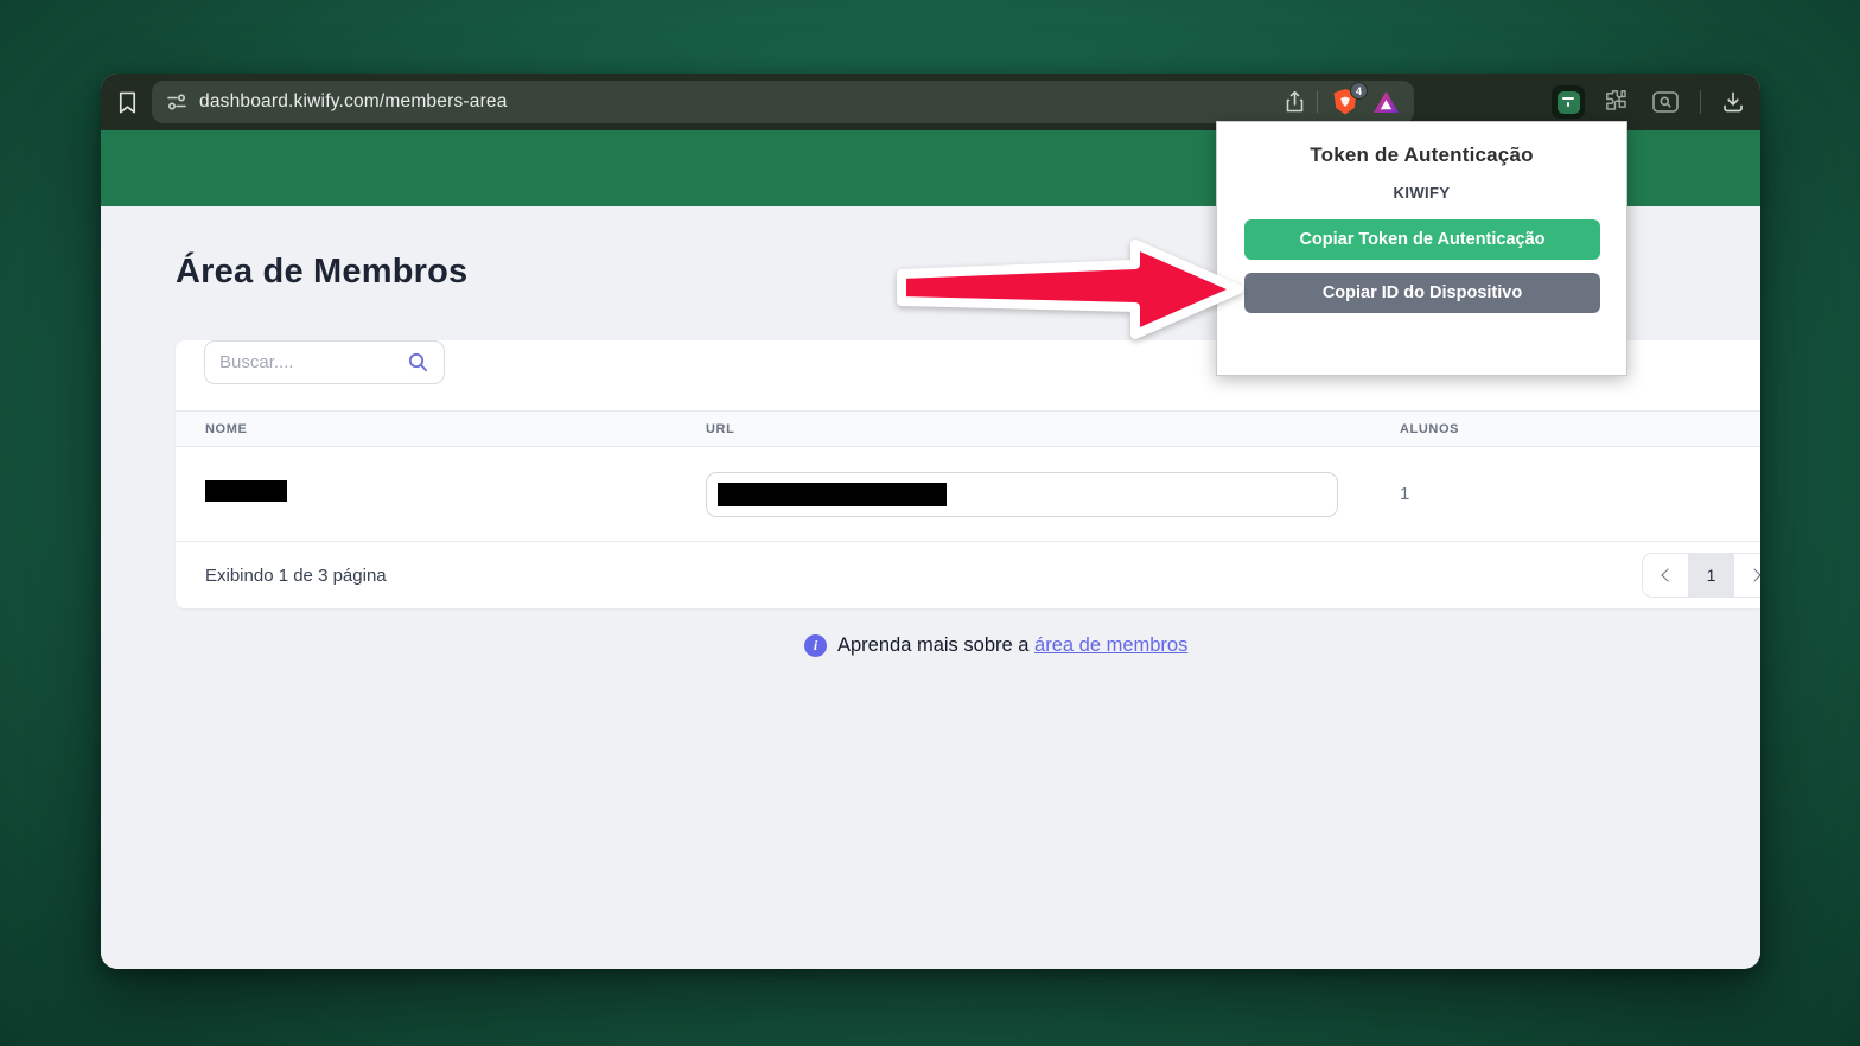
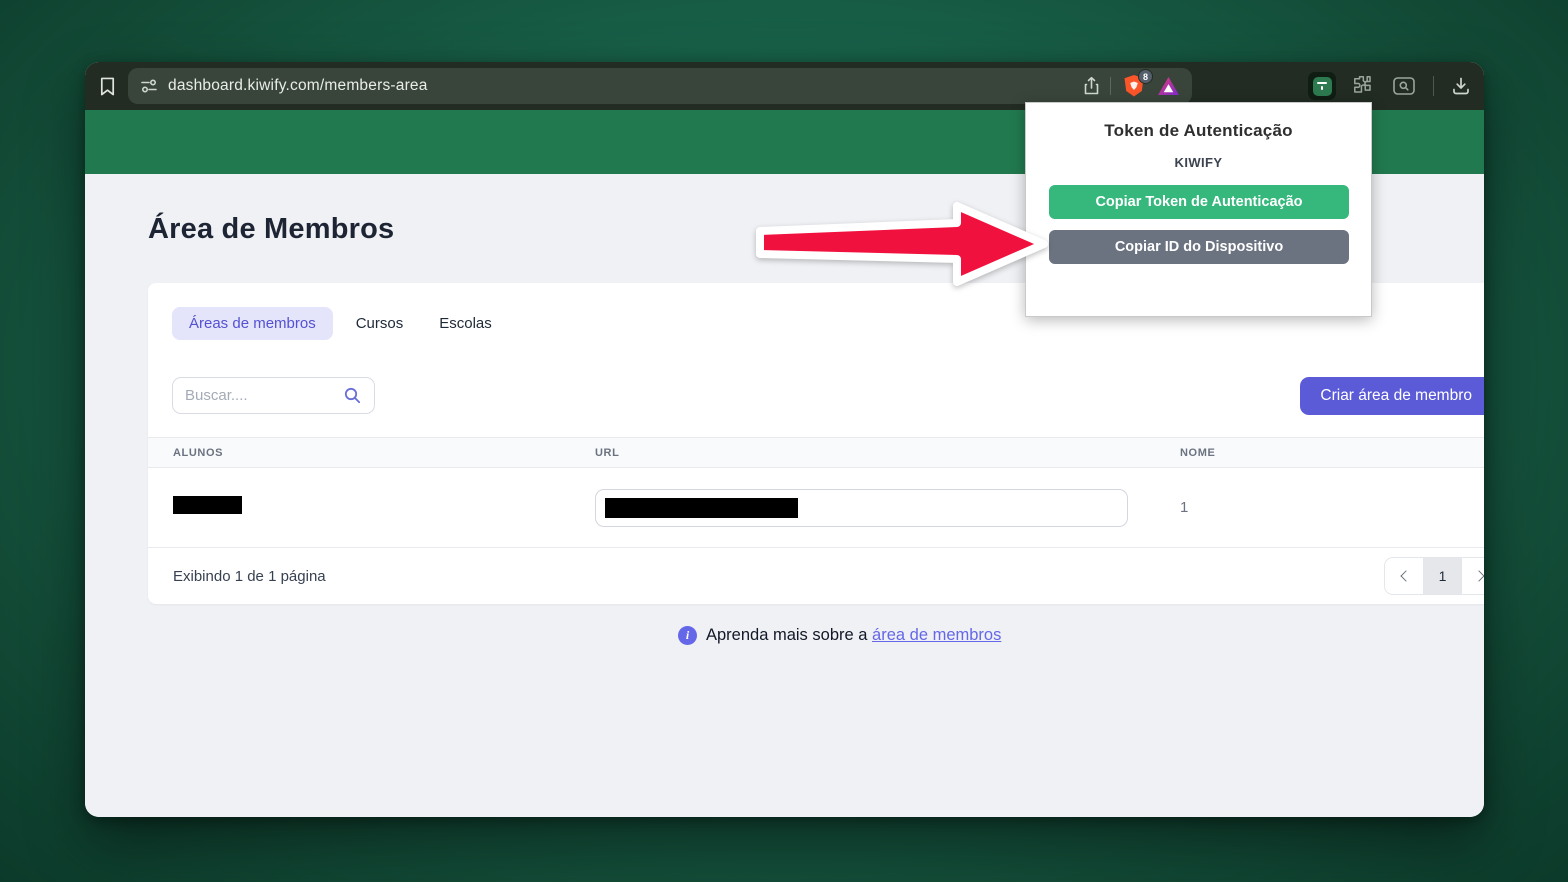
  dashboard.kiwify.com/members-area
- 4
+ 8
  Área de Membros
+ Áreas de membros
+ Cursos
+ Escolas
  Buscar....
+ Criar área de membro
- NOME
+ ALUNOS
  URL
- ALUNOS
+ NOME
  1
- Exibindo 1 de 3 página
+ Exibindo 1 de 1 página
  1
  i
  Aprenda mais sobre a área de membros
  Token de Autenticação
  KIWIFY
  Copiar Token de Autenticação
  Copiar ID do Dispositivo
